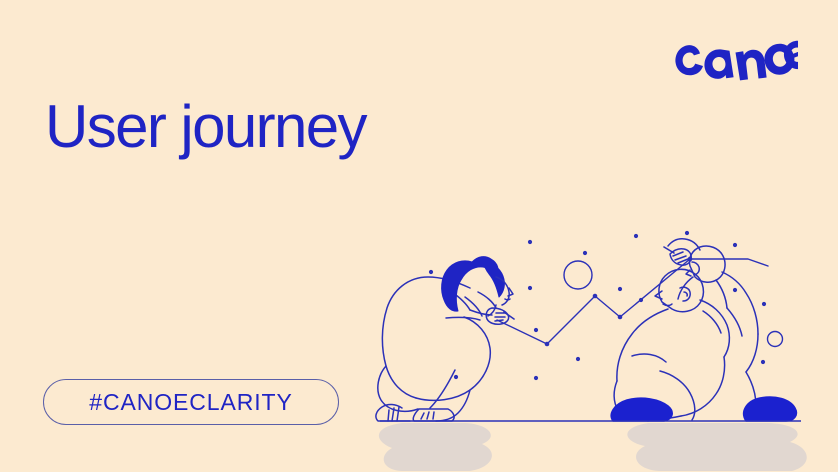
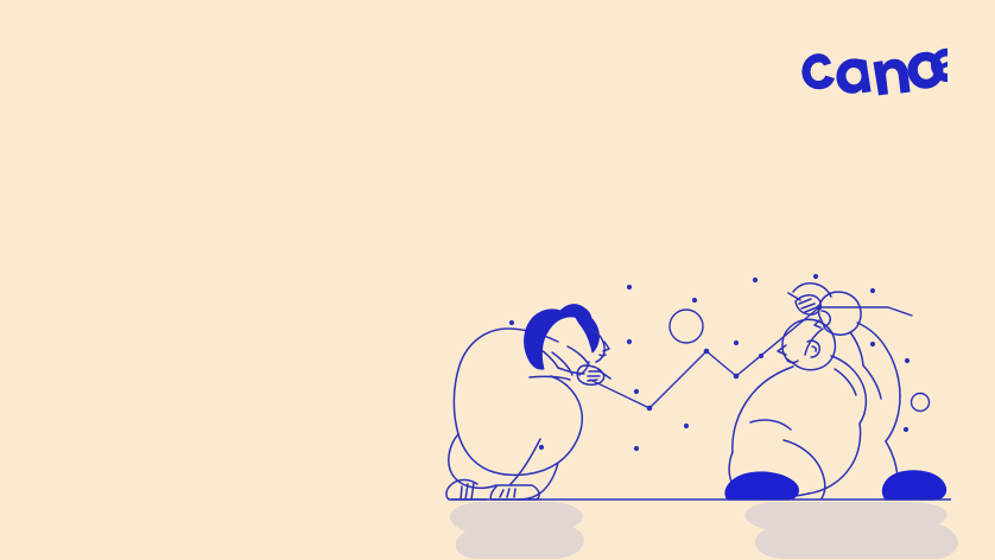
- User journey
- #CANOECLARITY
